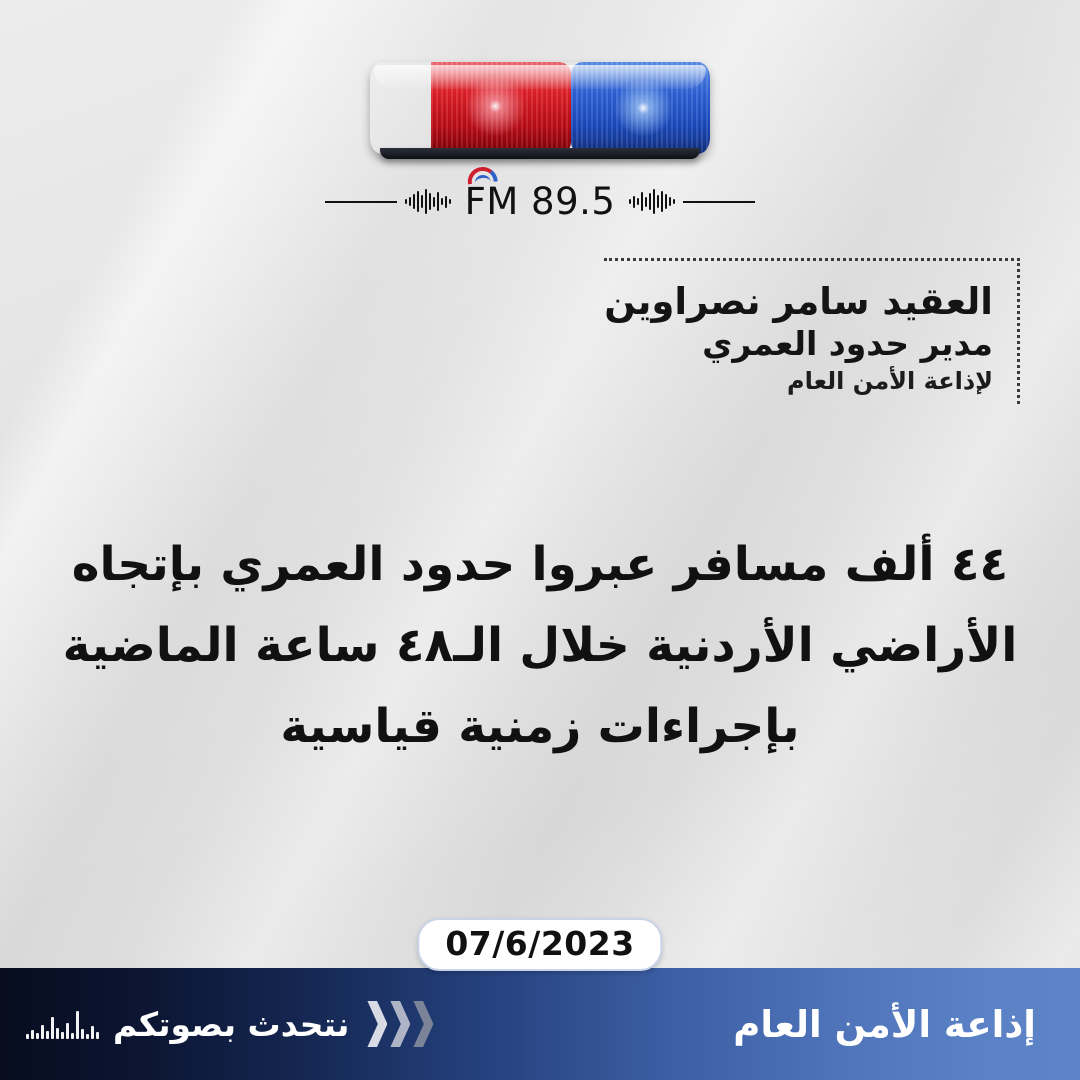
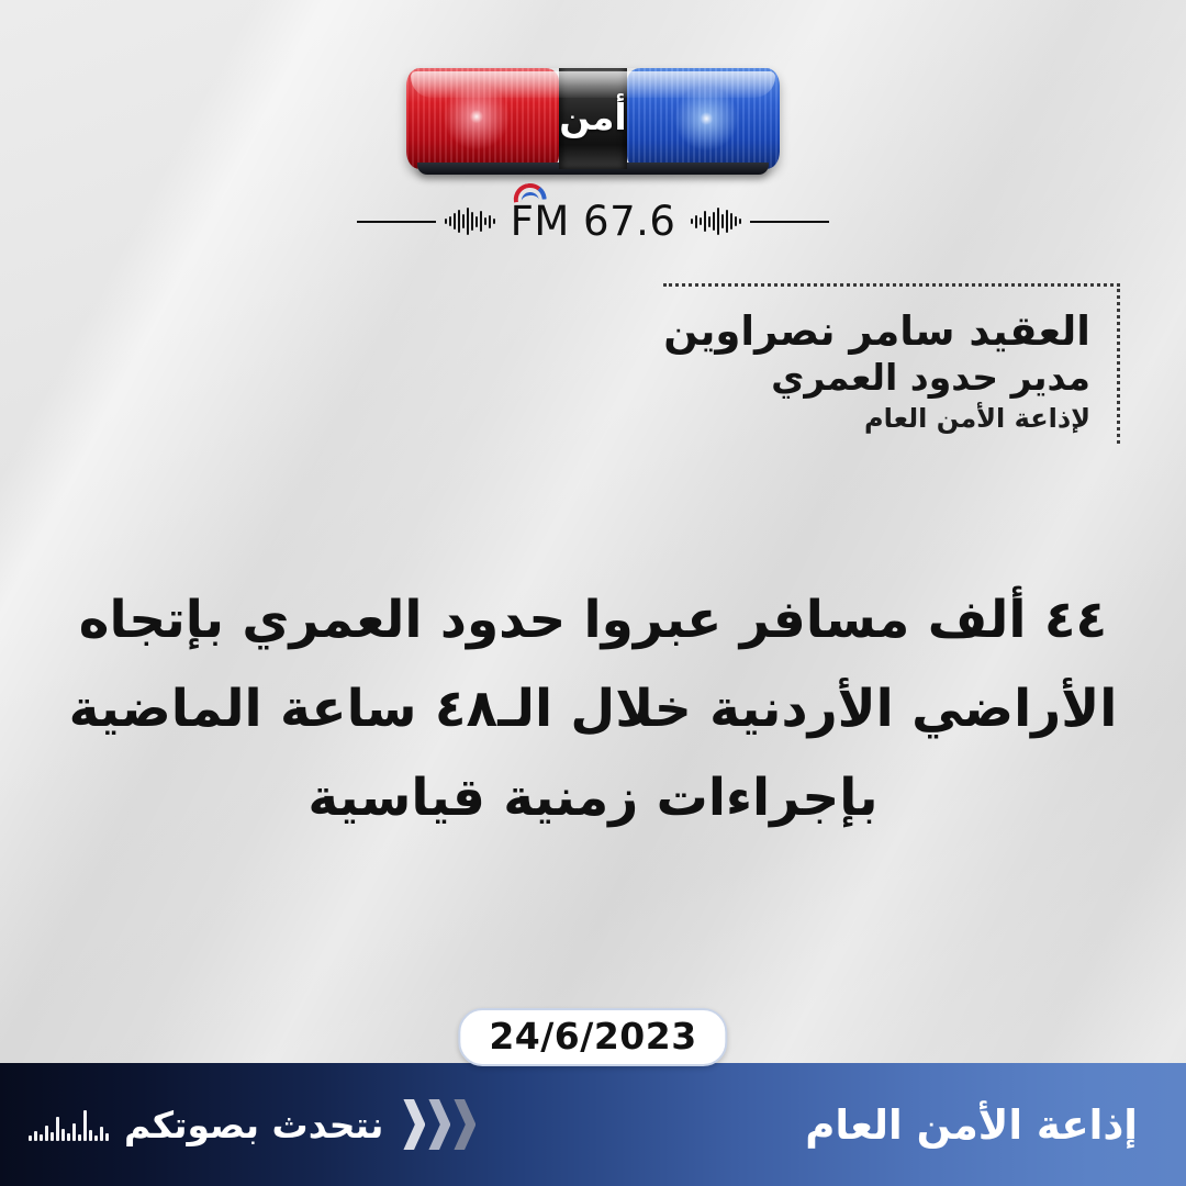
+ أمن
- FM 89.5
+ FM 67.6
  العقيد سامر نصراوين
  مدير حدود العمري
  لإذاعة الأمن العام
  ٤٤ ألف مسافر عبروا حدود العمري بإتجاه
  الأراضي الأردنية خلال الـ٤٨ ساعة الماضية
  بإجراءات زمنية قياسية
- 07/6/2023
+ 24/6/2023
  نتحدث بصوتكم
  إذاعة الأمن العام
